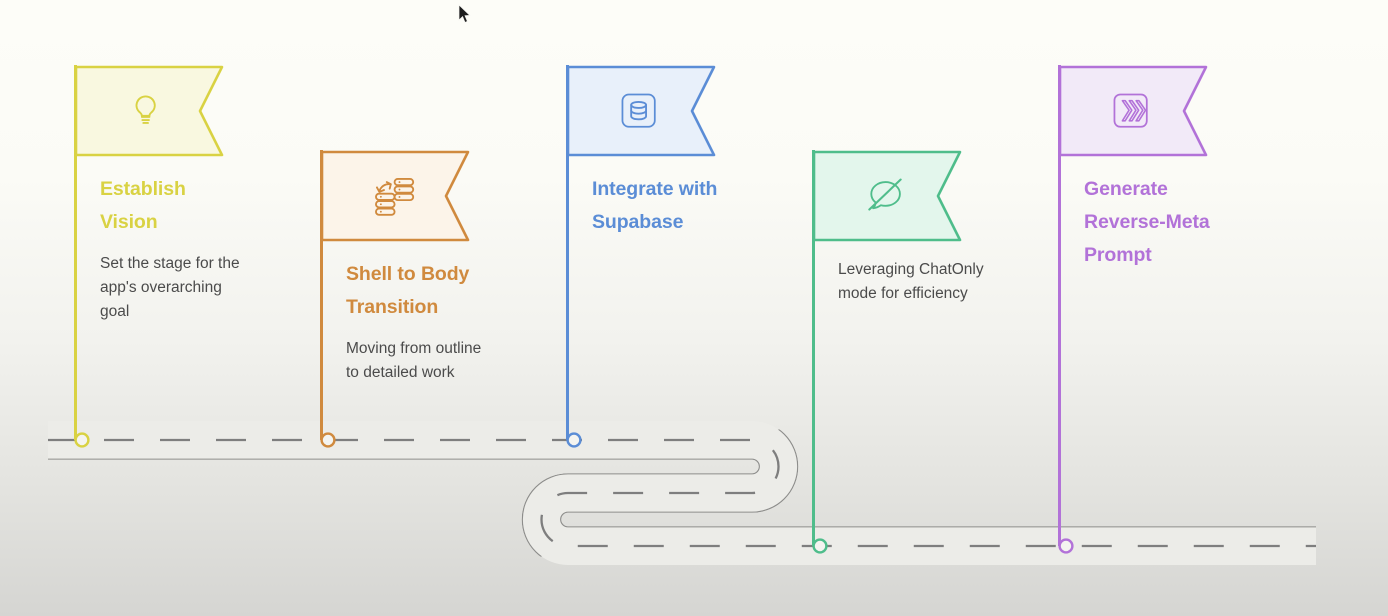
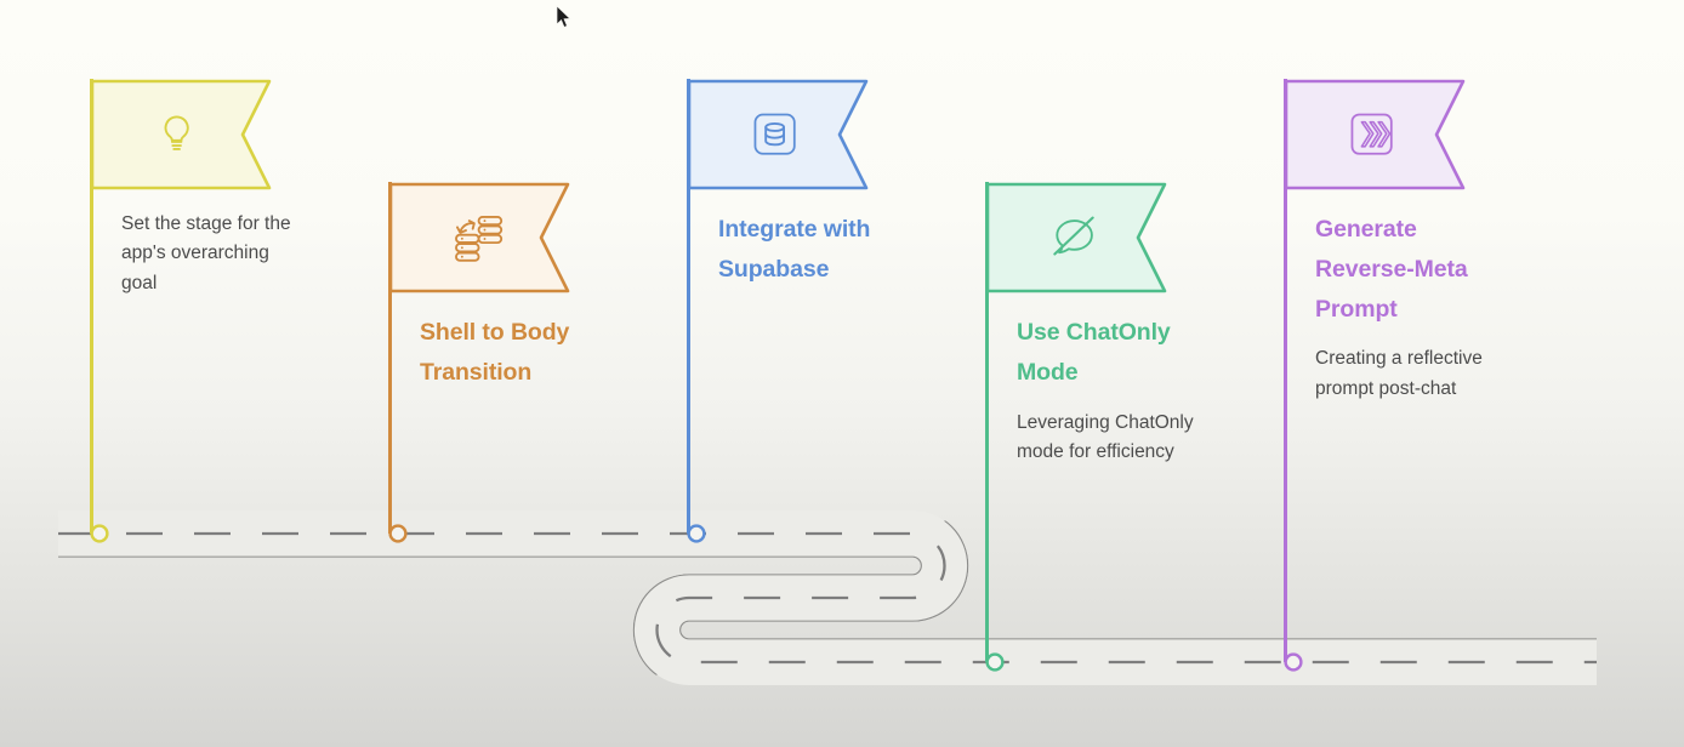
- Establish
- Vision
  Set the stage for the
  app's overarching
  goal
  Shell to Body
  Transition
- Moving from outline
- to detailed work
  Integrate with
  Supabase
+ Use ChatOnly
+ Mode
  Leveraging ChatOnly
  mode for efficiency
  Generate
  Reverse-Meta
  Prompt
+ Creating a reflective
+ prompt post-chat
